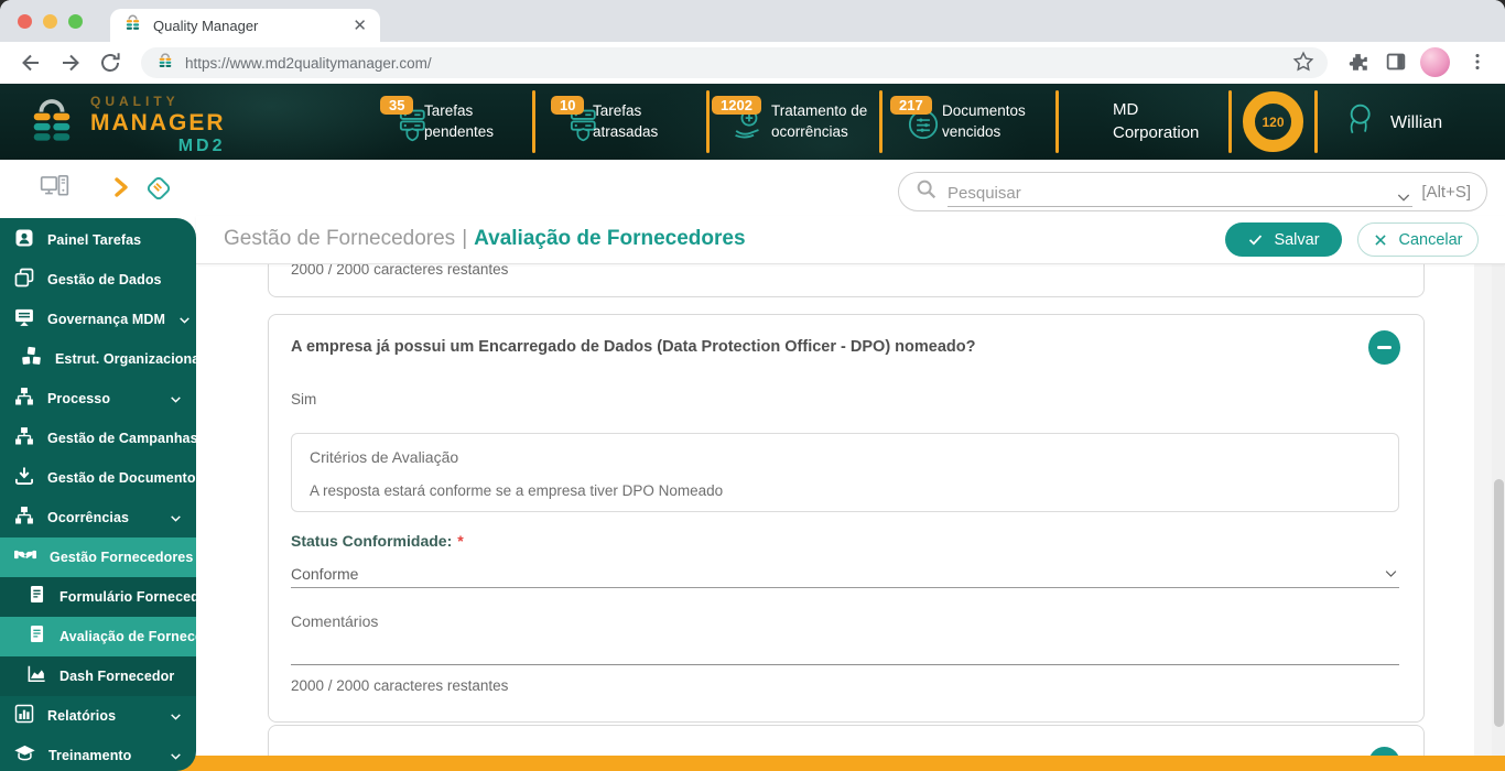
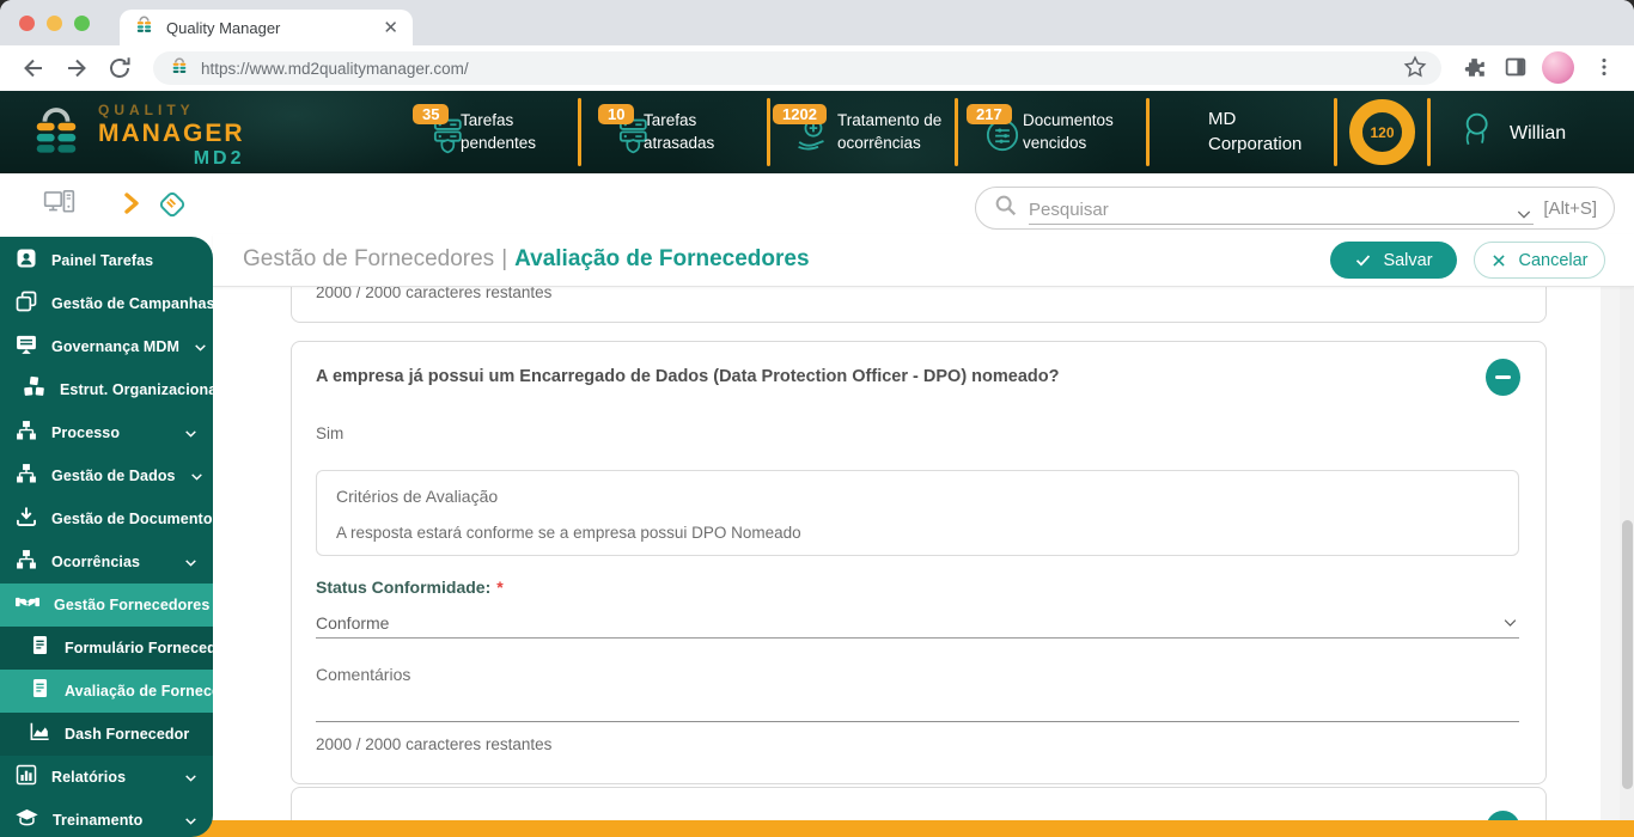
  Quality Manager
  ✕
  https://www.md2qualitymanager.com/
  QUALITY
  MANAGER
  MD2
  35
  Tarefas
  pendentes
  10
  Tarefas
  atrasadas
  1202
  Tratamento de
  ocorrências
  217
  Documentos
  vencidos
  MD
  Corporation
  120
  Willian
  Pesquisar
  [Alt+S]
  Painel Tarefas
- Gestão de Dados
+ Gestão de Campanhas
  Governança MDM
  Estrut. Organizacional
  Processo
- Gestão de Campanhas
+ Gestão de Dados
  Gestão de Documentos
  Ocorrências
  Gestão Fornecedores
  Formulário Fornecedor
  Avaliação de Fornecedor
  Dash Fornecedor
  Relatórios
  Treinamento
  Gestão de Fornecedores | Avaliação de Fornecedores
  Salvar
  Cancelar
  2000 / 2000 caracteres restantes
  A empresa já possui um Encarregado de Dados (Data Protection Officer - DPO) nomeado?
  Sim
  Critérios de Avaliação
- A resposta estará conforme se a empresa tiver DPO Nomeado
+ A resposta estará conforme se a empresa possui DPO Nomeado
  Status Conformidade: *
  Conforme
  Comentários
  2000 / 2000 caracteres restantes
